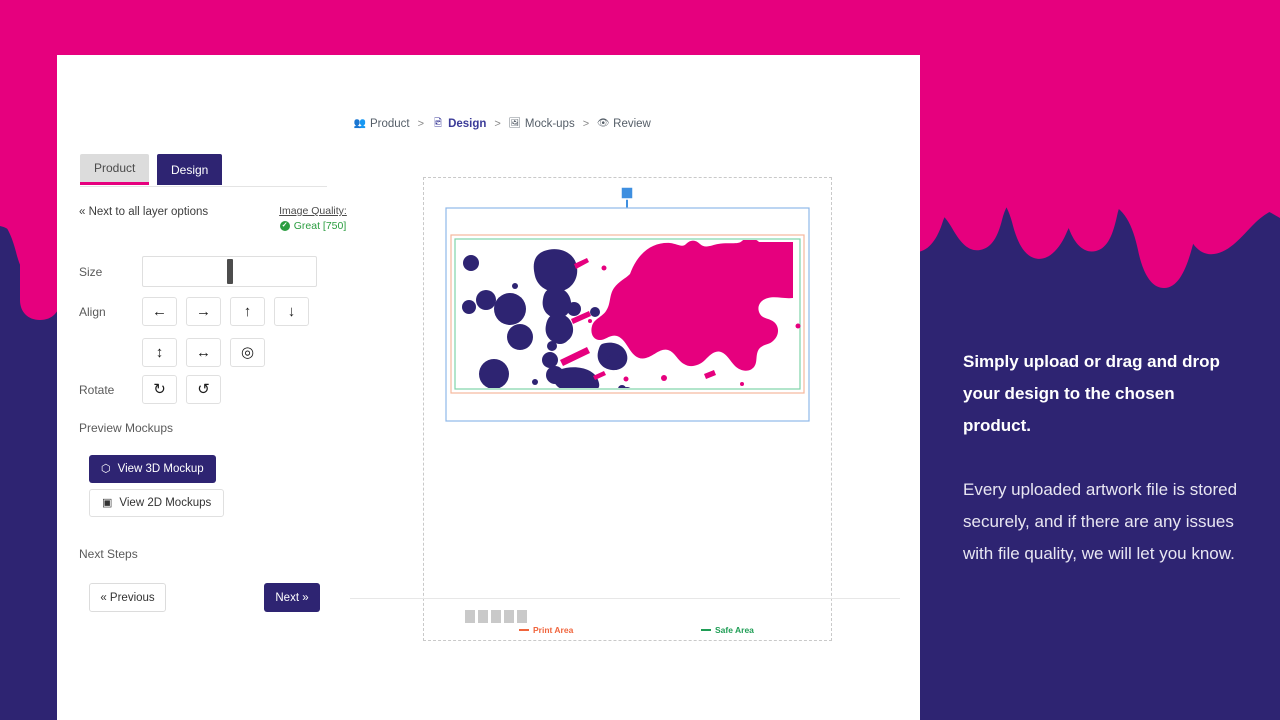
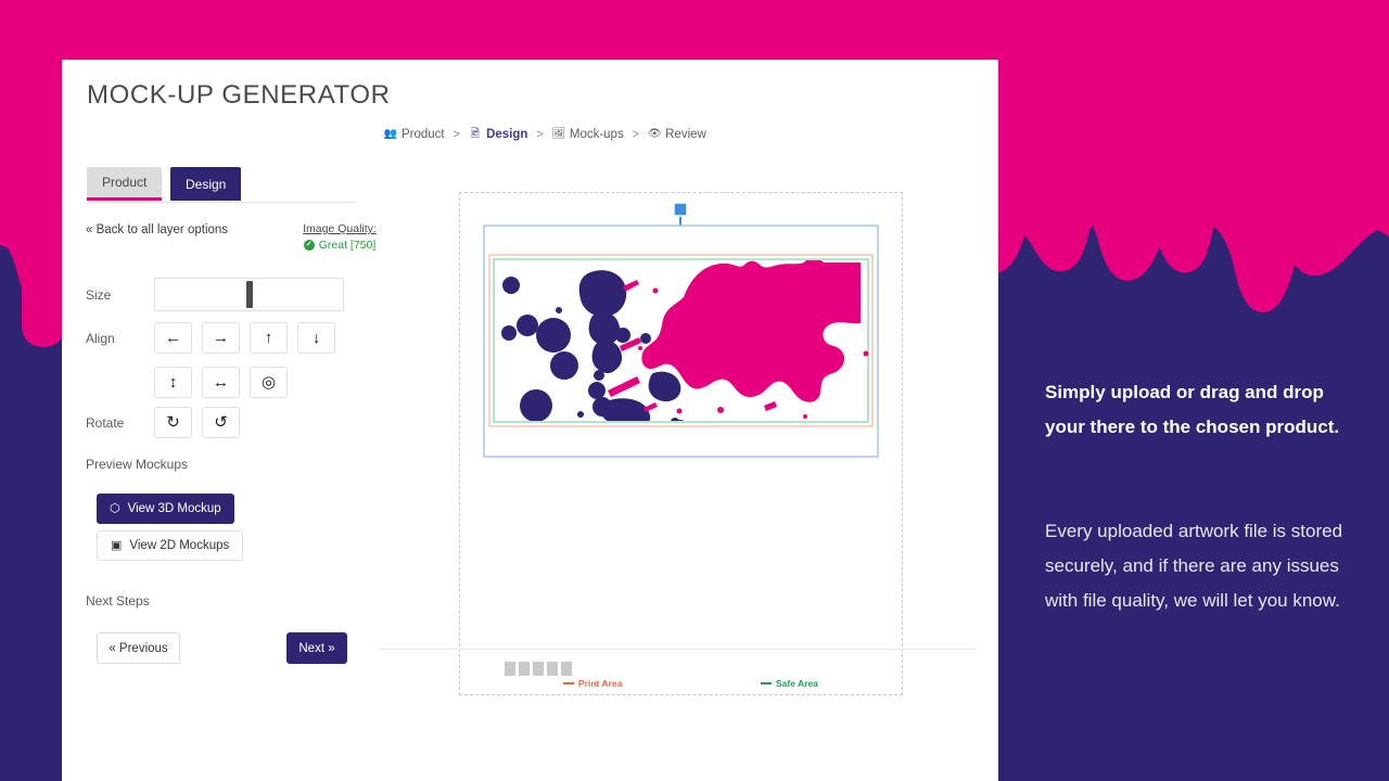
+ MOCK-UP GENERATOR
  👥
  Product
  >
  🖻
  Design
  >
  🖼
  Mock-ups
  >
  👁
  Review
  Product
  Design
- « Next to all layer options
+ « Back to all layer options
  Image Quality:
  Great [750]
  Size
  Align
  ←
  →
  ↑
  ↓
  ↕
  ↔
  ◎
  Rotate
  ↻
  ↺
  Preview Mockups
  ⬡
  View 3D Mockup
  ▣
  View 2D Mockups
  Next Steps
  « Previous
  Next »
  Print Area
  Safe Area
- Simply upload or drag and drop your design to the chosen product.
+ Simply upload or drag and drop your there to the chosen product.
  Every uploaded artwork file is stored securely, and if there are any issues with file quality, we will let you know.
